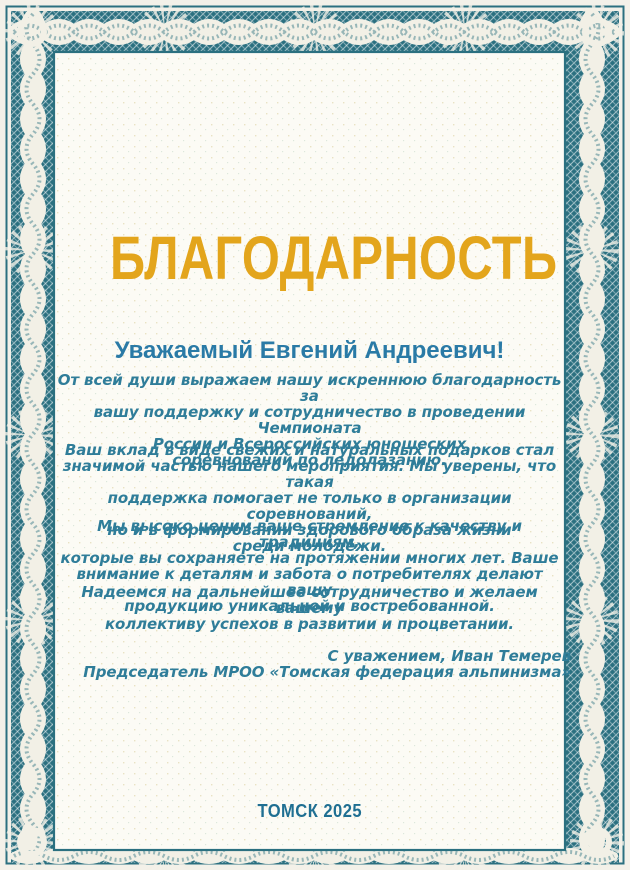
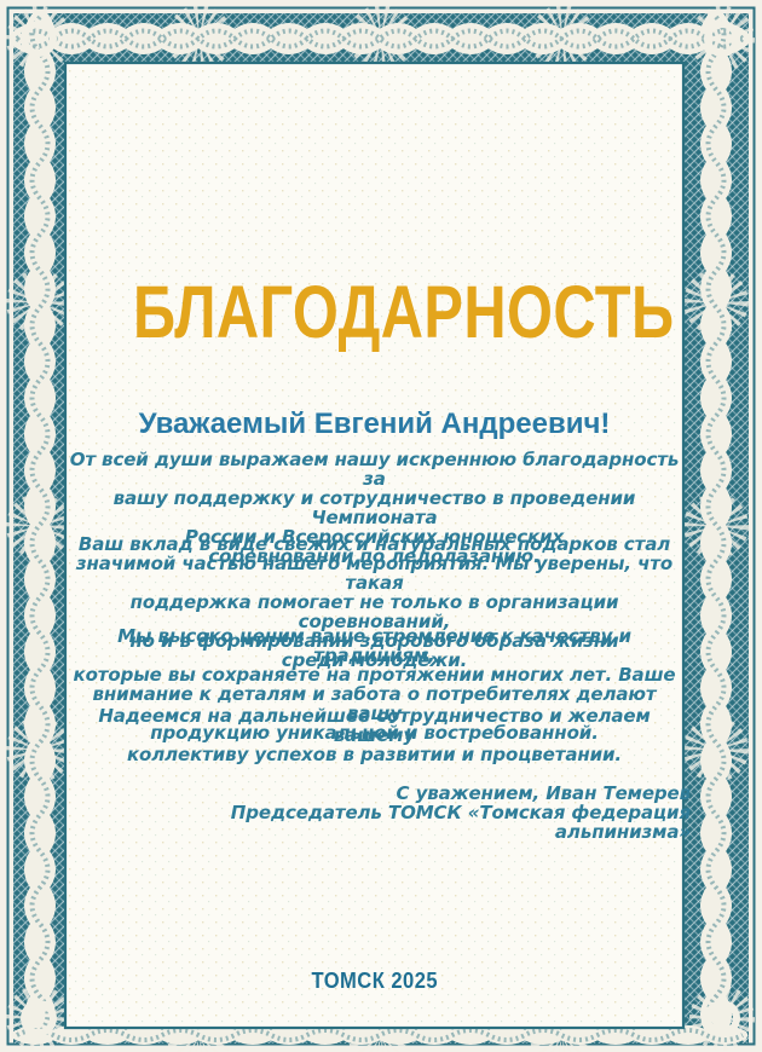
  БЛАГОДАРНОСТЬ
  Уважаемый Евгений Андреевич!
  От всей души выражаем нашу искреннюю благодарность за
  вашу поддержку и сотрудничество в проведении Чемпионата
  России и Всероссийских юношеских
  соревнований по ледолазанию.
  Ваш вклад в виде свежих и натуральных подарков стал
  значимой частью нашего мероприятия. Мы уверены, что такая
  поддержка помогает не только в организации соревнований,
  но и в формировании здорового образа жизни
  среди молодёжи.
  Мы высоко ценим ваше стремление к качеству и традициям,
  которые вы сохраняете на протяжении многих лет. Ваше
  внимание к деталям и забота о потребителях делают вашу
  продукцию уникальной и востребованной.
  Надеемся на дальнейшее сотрудничество и желаем вашему
  коллективу успехов в развитии и процветании.
  С уважением, Иван Темерев
- Председатель МРОО «Томская федерация альпинизма»
+ Председатель ТОМСК «Томская федерация альпинизма»
  ТОМСК 2025
